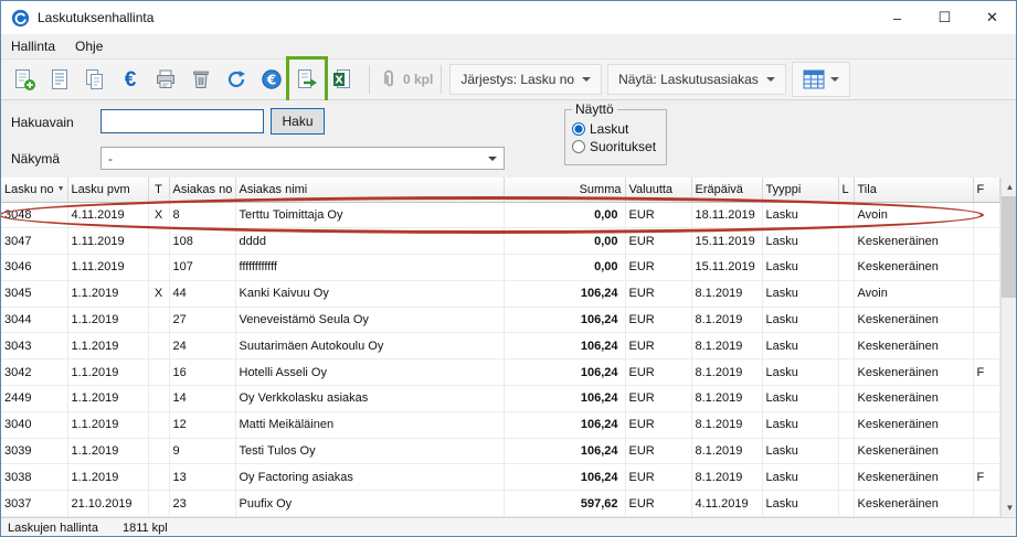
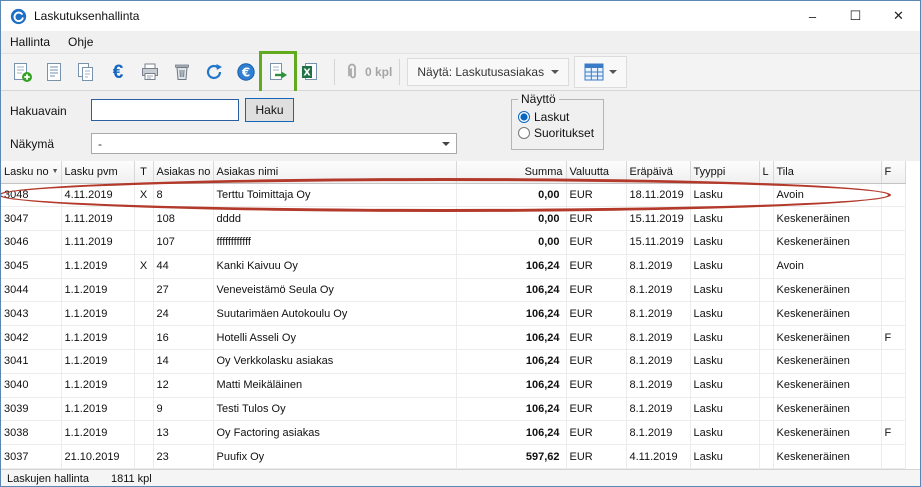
  Laskutuksenhallinta
  –
  ☐
  ✕
  Hallinta
  Ohje
  €
  €
  X
  0 kpl
- Järjestys: Lasku no
  Näytä: Laskutusasiakas
  Hakuavain
  Haku
  Näyttö
  Laskut
  Suoritukset
  Näkymä
  -
  Lasku no	Lasku pvm	T	Asiakas no	Asiakas nimi	Summa	Valuutta	Eräpäivä	Tyyppi	L	Tila	F
  3048	4.11.2019	X	8	Terttu Toimittaja Oy	0,00	EUR	18.11.2019	Lasku		Avoin
  3047	1.11.2019		108	dddd	0,00	EUR	15.11.2019	Lasku		Keskeneräinen
  3046	1.11.2019		107	ffffffffffff	0,00	EUR	15.11.2019	Lasku		Keskeneräinen
  3045	1.1.2019	X	44	Kanki Kaivuu Oy	106,24	EUR	8.1.2019	Lasku		Avoin
  3044	1.1.2019		27	Veneveistämö Seula Oy	106,24	EUR	8.1.2019	Lasku		Keskeneräinen
  3043	1.1.2019		24	Suutarimäen Autokoulu Oy	106,24	EUR	8.1.2019	Lasku		Keskeneräinen
  3042	1.1.2019		16	Hotelli Asseli Oy	106,24	EUR	8.1.2019	Lasku		Keskeneräinen	F
- 2449	1.1.2019		14	Oy Verkkolasku asiakas	106,24	EUR	8.1.2019	Lasku		Keskeneräinen
+ 3041	1.1.2019		14	Oy Verkkolasku asiakas	106,24	EUR	8.1.2019	Lasku		Keskeneräinen
  3040	1.1.2019		12	Matti Meikäläinen	106,24	EUR	8.1.2019	Lasku		Keskeneräinen
  3039	1.1.2019		9	Testi Tulos Oy	106,24	EUR	8.1.2019	Lasku		Keskeneräinen
  3038	1.1.2019		13	Oy Factoring asiakas	106,24	EUR	8.1.2019	Lasku		Keskeneräinen	F
  3037	21.10.2019		23	Puufix Oy	597,62	EUR	4.11.2019	Lasku		Keskeneräinen
- ▲
- ▼
  Laskujen hallinta
  1811 kpl
